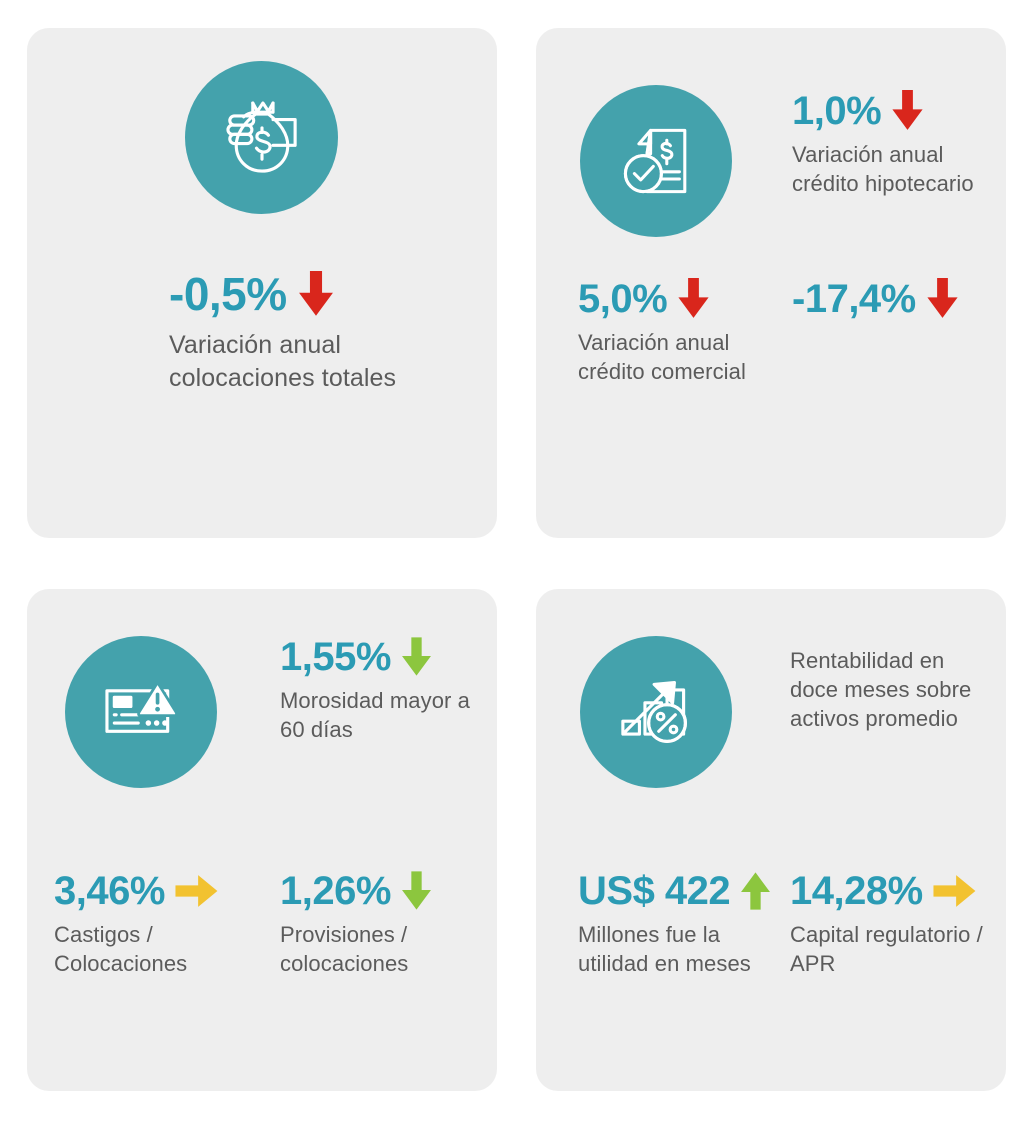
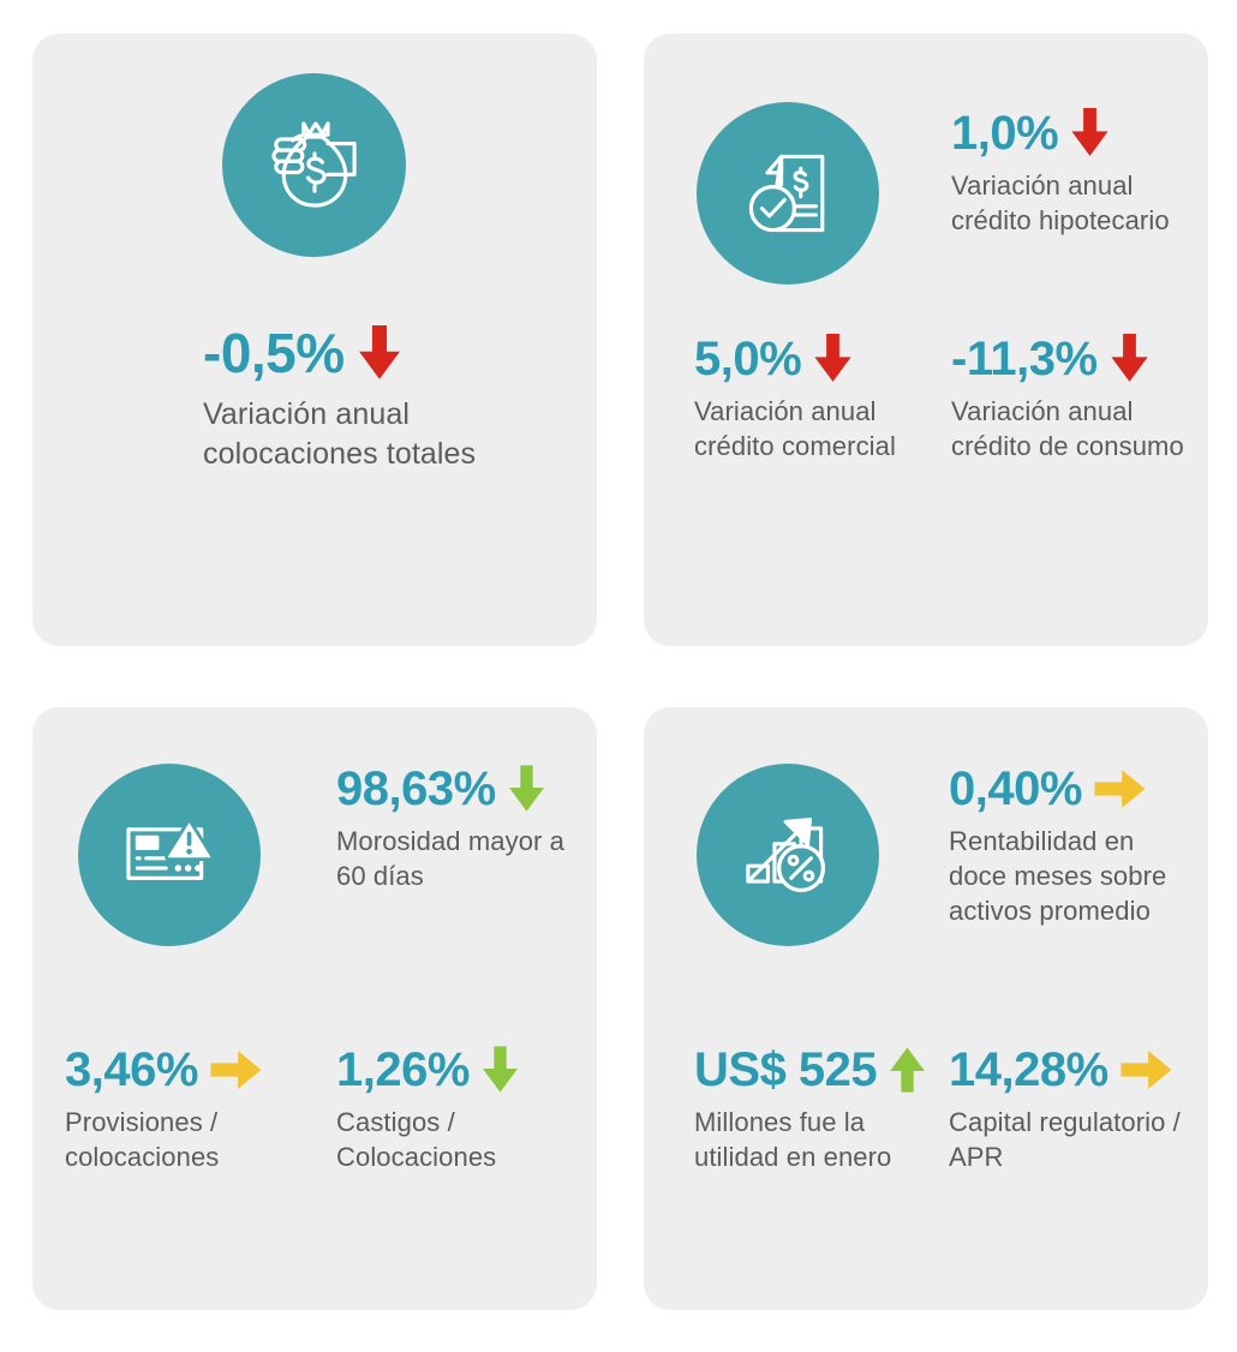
  -0,5%
  Variación anual colocaciones totales
  1,0%
  Variación anual crédito hipotecario
  5,0%
  Variación anual crédito comercial
- -17,4%
+ -11,3%
+ Variación anual crédito de consumo
- 1,55%
+ 98,63%
  Morosidad mayor a 60 días
  3,46%
- Castigos / Colocaciones
+ Provisiones / colocaciones
  1,26%
- Provisiones / colocaciones
+ Castigos / Colocaciones
+ 0,40%
  Rentabilidad en doce meses sobre activos promedio
- US$ 422
+ US$ 525
- Millones fue la utilidad en meses
+ Millones fue la utilidad en enero
  14,28%
  Capital regulatorio / APR
